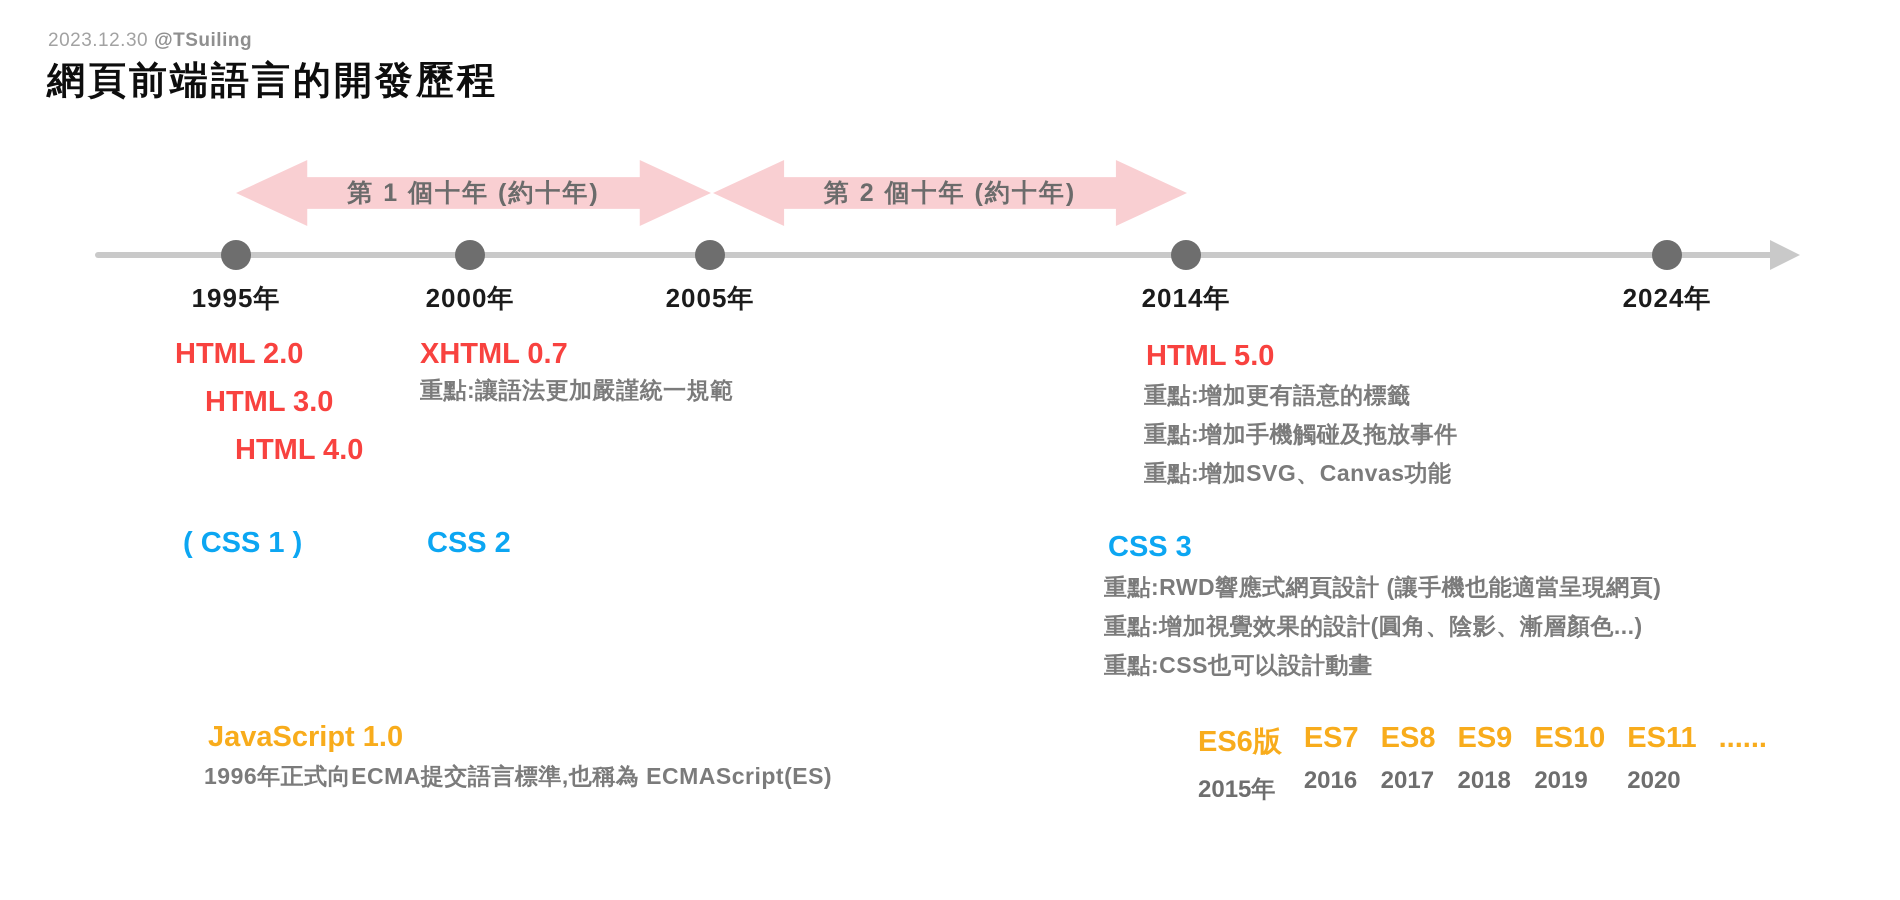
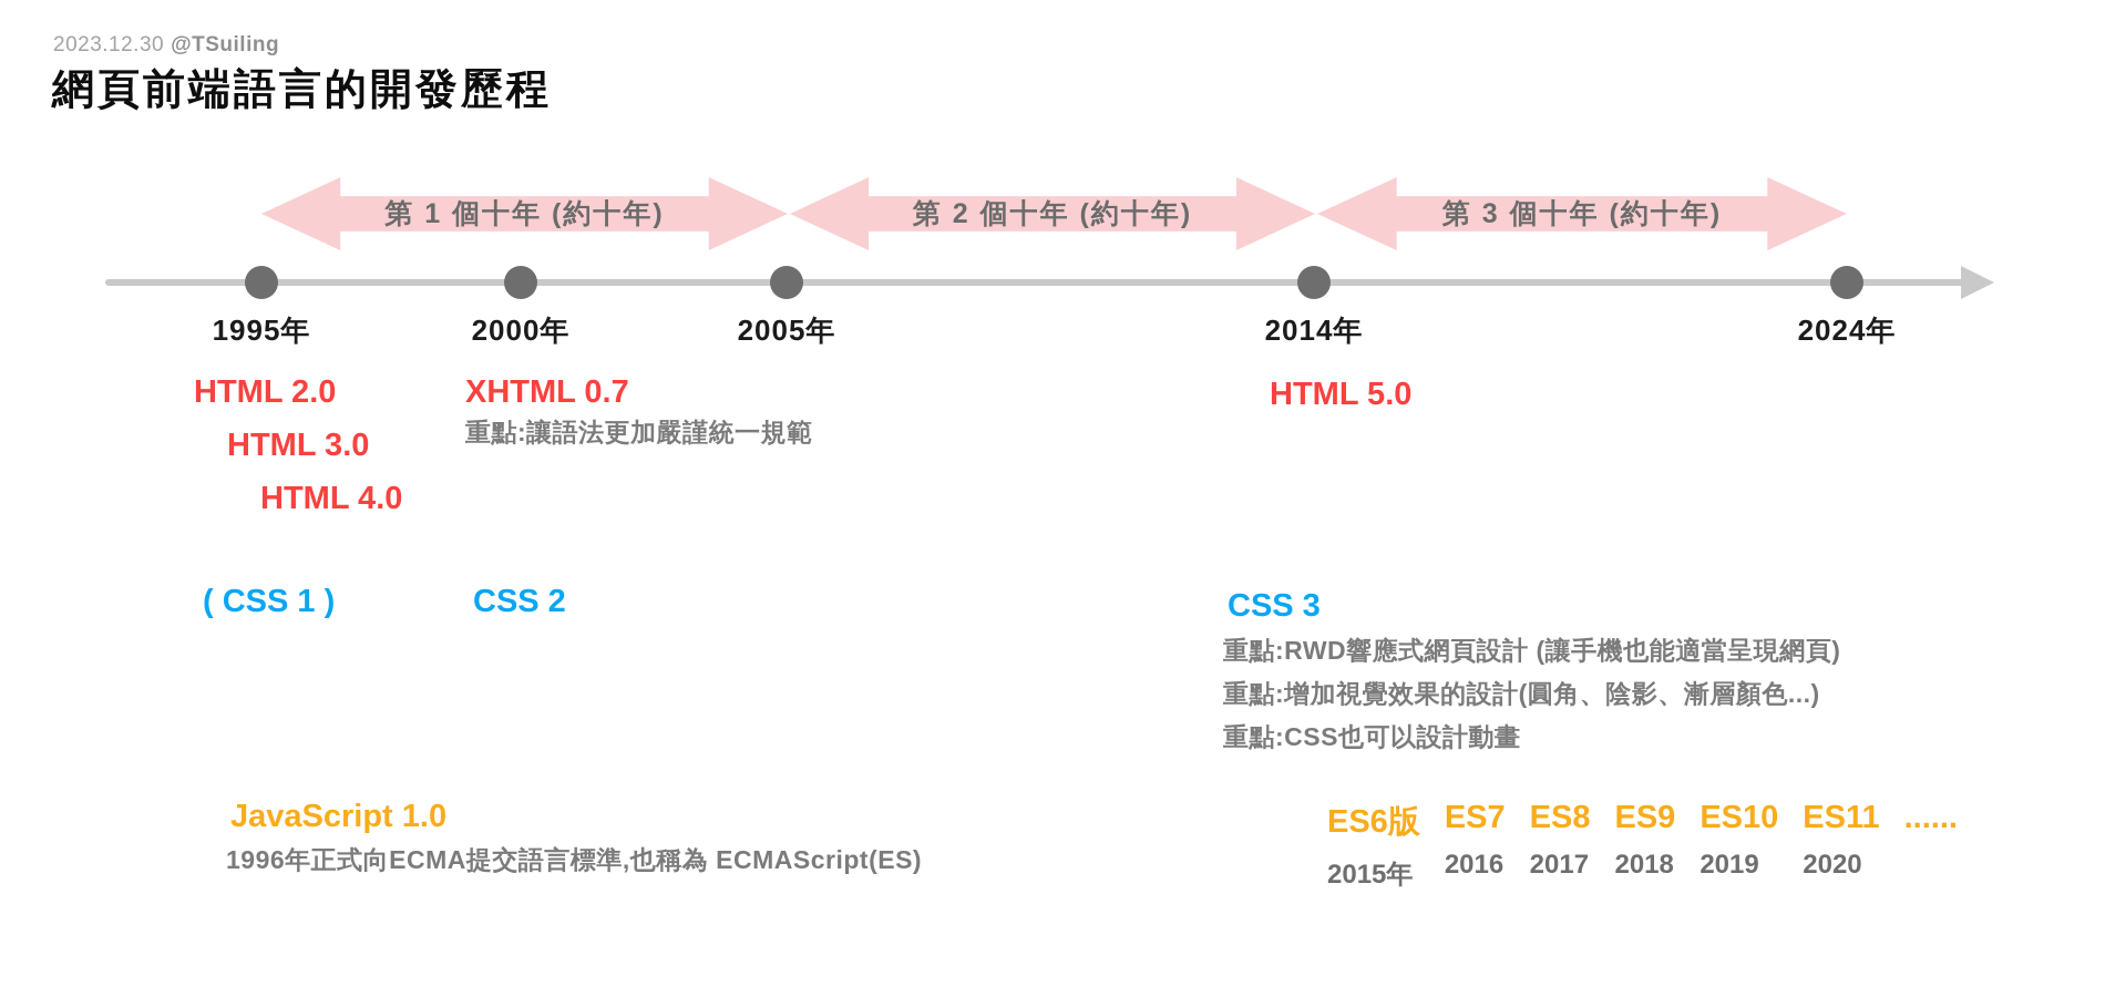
  2023.12.30 @TSuiling
  網頁前端語言的開發歷程
  第 1 個十年 (約十年)
  第 2 個十年 (約十年)
+ 第 3 個十年 (約十年)
  1995年
  2000年
  2005年
  2014年
  2024年
  HTML 2.0
  HTML 3.0
  HTML 4.0
  XHTML 0.7
  重點:讓語法更加嚴謹統一規範
  HTML 5.0
- 重點:增加更有語意的標籤
- 重點:增加手機觸碰及拖放事件
- 重點:增加SVG、Canvas功能
  ( CSS 1 )
  CSS 2
  CSS 3
  重點:RWD響應式網頁設計 (讓手機也能適當呈現網頁)
  重點:增加視覺效果的設計(圓角、陰影、漸層顏色...)
  重點:CSS也可以設計動畫
  JavaScript 1.0
  1996年正式向ECMA提交語言標準,也稱為 ECMAScript(ES)
  ES6版
  2015年
  ES7
  2016
  ES8
  2017
  ES9
  2018
  ES10
  2019
  ES11
  2020
  ......
